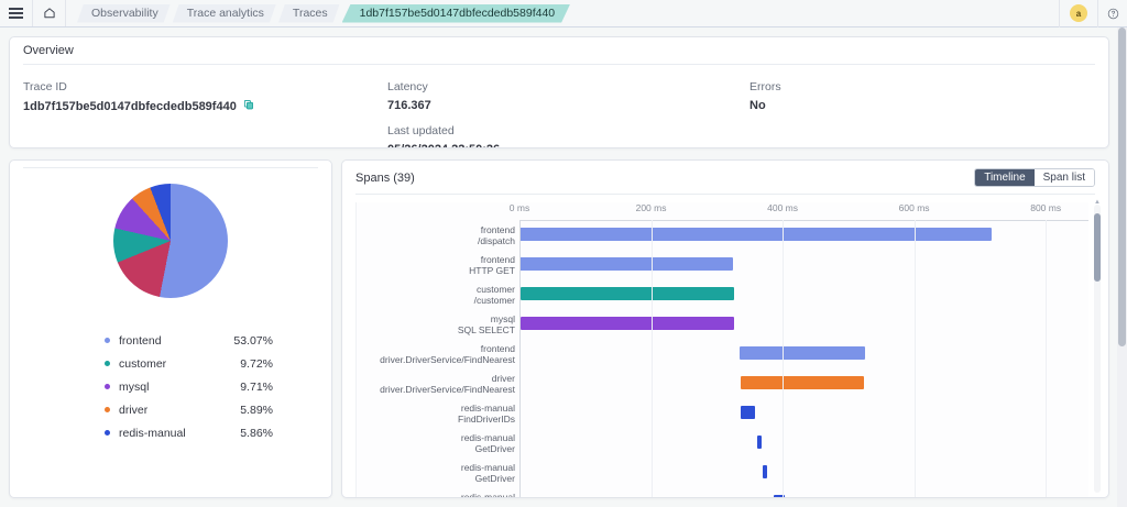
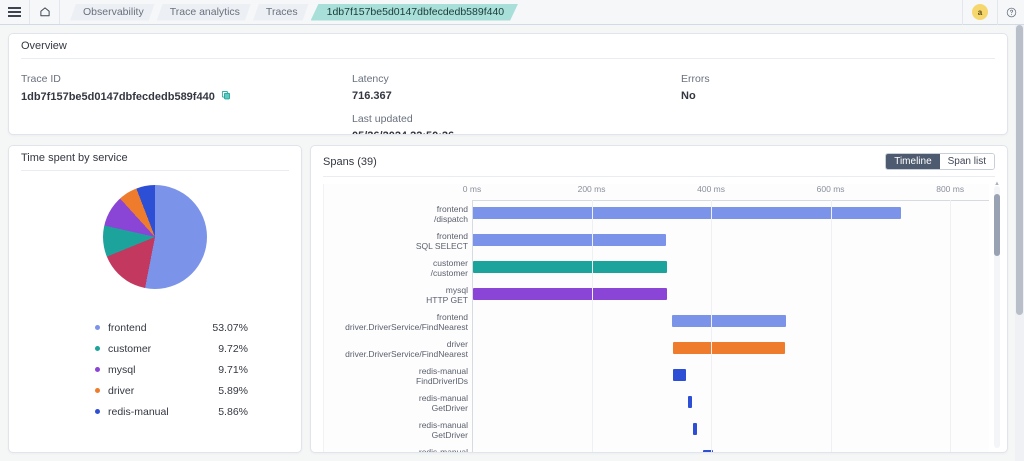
  Observability
  Trace analytics
  Traces
  1db7f157be5d0147dbfecdedb589f440
  a
  Overview
  Trace ID
  1db7f157be5d0147dbfecdedb589f440
  Latency
  716.367
  Errors
  No
  Last updated
+ Time spent by service
  frontend
  53.07%
  customer
  9.72%
  mysql
  9.71%
  driver
  5.89%
  redis-manual
  5.86%
  Spans (39)
  Timeline
  Span list
  0 ms
  200 ms
  400 ms
  600 ms
  800 ms
  frontend
  /dispatch
  frontend
- HTTP GET
+ SQL SELECT
  customer
  /customer
  mysql
- SQL SELECT
+ HTTP GET
  frontend
  driver.DriverService/FindNearest
  driver
  driver.DriverService/FindNearest
  redis-manual
  FindDriverIDs
  redis-manual
  GetDriver
  redis-manual
  GetDriver
